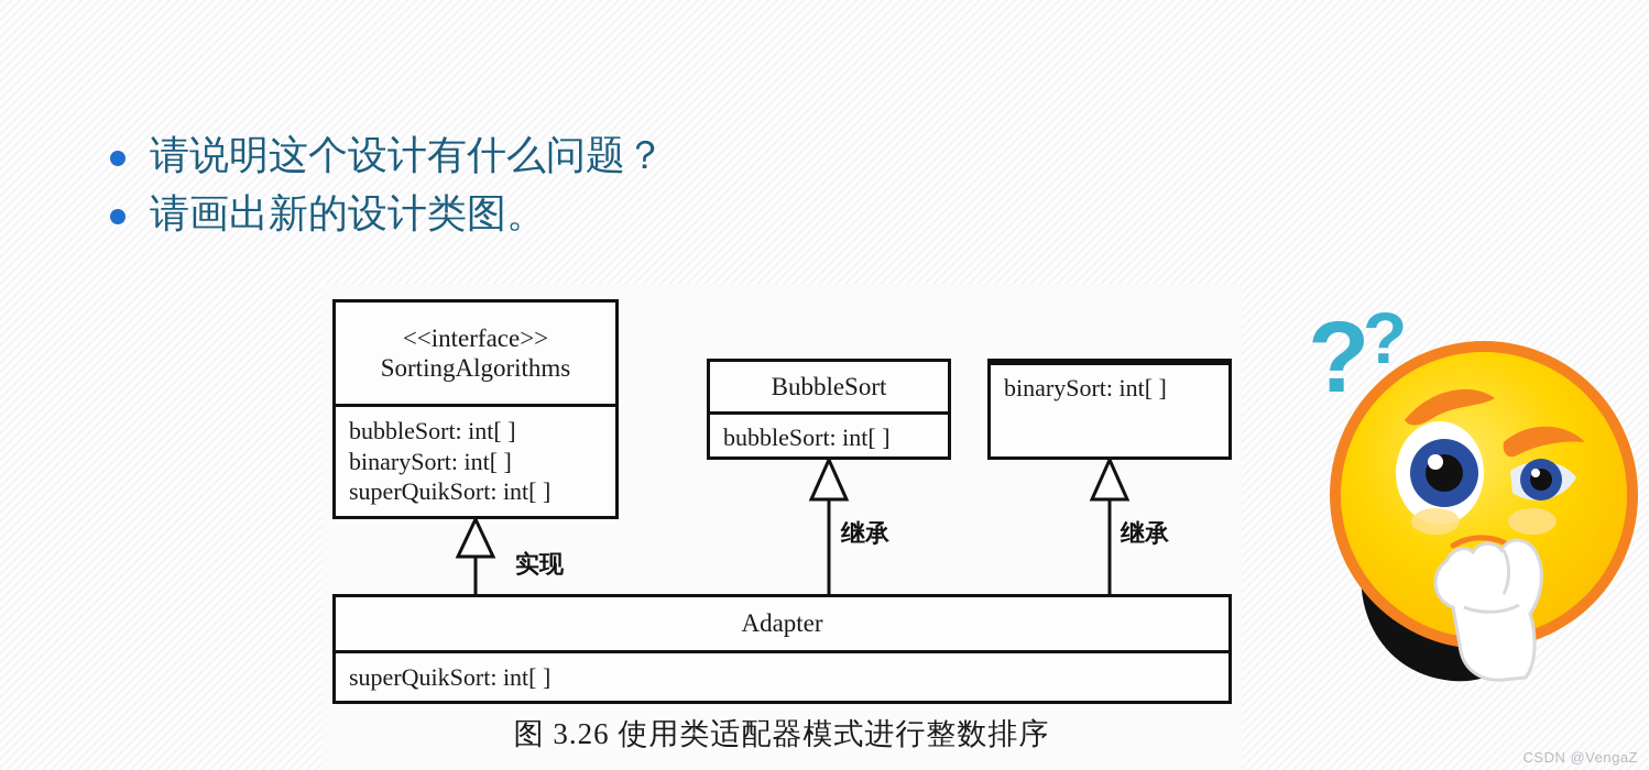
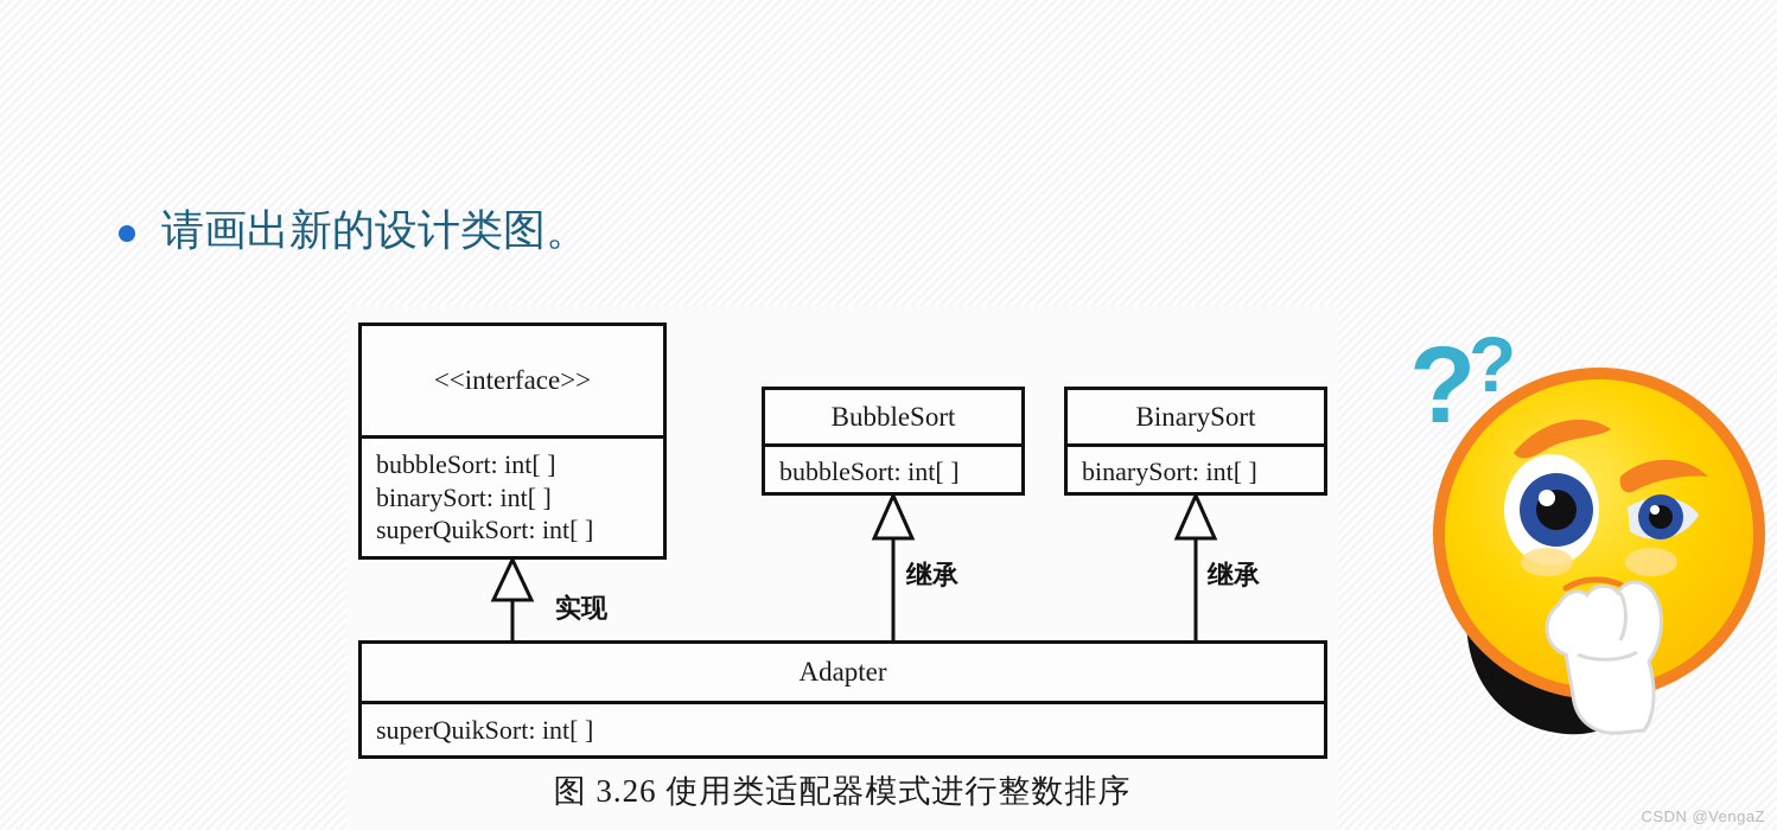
- 请说明这个设计有什么问题？
  请画出新的设计类图。
  <<interface>>
- SortingAlgorithms
  bubbleSort: int[ ]
  binarySort: int[ ]
  superQuikSort: int[ ]
  BubbleSort
  bubbleSort: int[ ]
+ BinarySort
  binarySort: int[ ]
  Adapter
  superQuikSort: int[ ]
  实现
  继承
  继承
  图 3.26 使用类适配器模式进行整数排序
  ?
  ?
  CSDN @VengaZ
